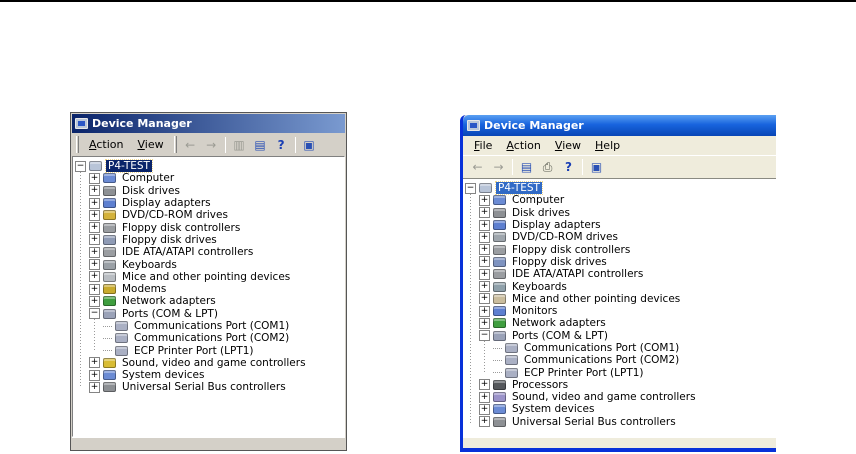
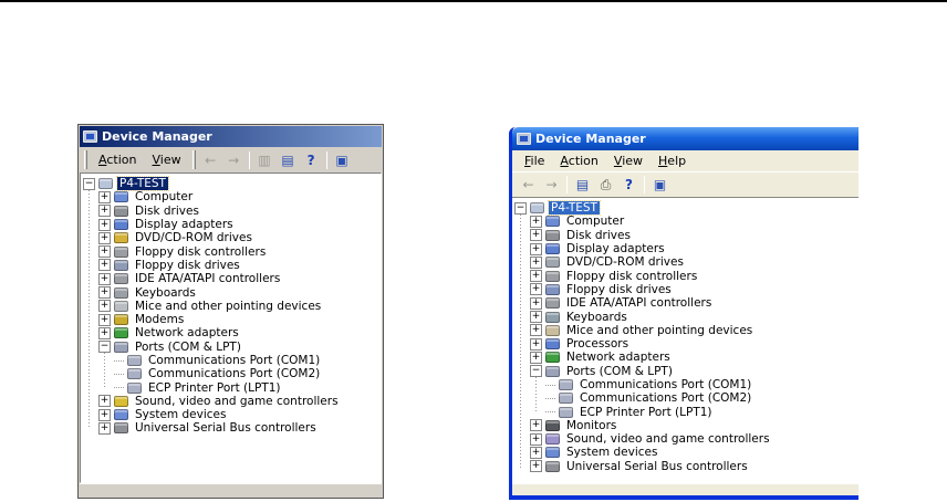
  Device Manager
  Action
  View
  ←
  →
  ▥
  ▤
  ?
  ▣
  −
  P4-TEST
  +
  Computer
  +
  Disk drives
  +
  Display adapters
  +
  DVD/CD-ROM drives
  +
  Floppy disk controllers
  +
  Floppy disk drives
  +
  IDE ATA/ATAPI controllers
  +
  Keyboards
  +
  Mice and other pointing devices
  +
  Modems
  +
  Network adapters
  −
  Ports (COM & LPT)
  Communications Port (COM1)
  Communications Port (COM2)
  ECP Printer Port (LPT1)
  +
  Sound, video and game controllers
  +
  System devices
  +
  Universal Serial Bus controllers
  Device Manager
  File
  Action
  View
  Help
  ←
  →
  ▤
  ⎙
  ?
  ▣
  −
  P4-TEST
  +
  Computer
  +
  Disk drives
  +
  Display adapters
  +
  DVD/CD-ROM drives
  +
  Floppy disk controllers
  +
  Floppy disk drives
  +
  IDE ATA/ATAPI controllers
  +
  Keyboards
  +
  Mice and other pointing devices
  +
- Monitors
+ Processors
  +
  Network adapters
  −
  Ports (COM & LPT)
  Communications Port (COM1)
  Communications Port (COM2)
  ECP Printer Port (LPT1)
  +
- Processors
+ Monitors
  +
  Sound, video and game controllers
  +
  System devices
  +
  Universal Serial Bus controllers
